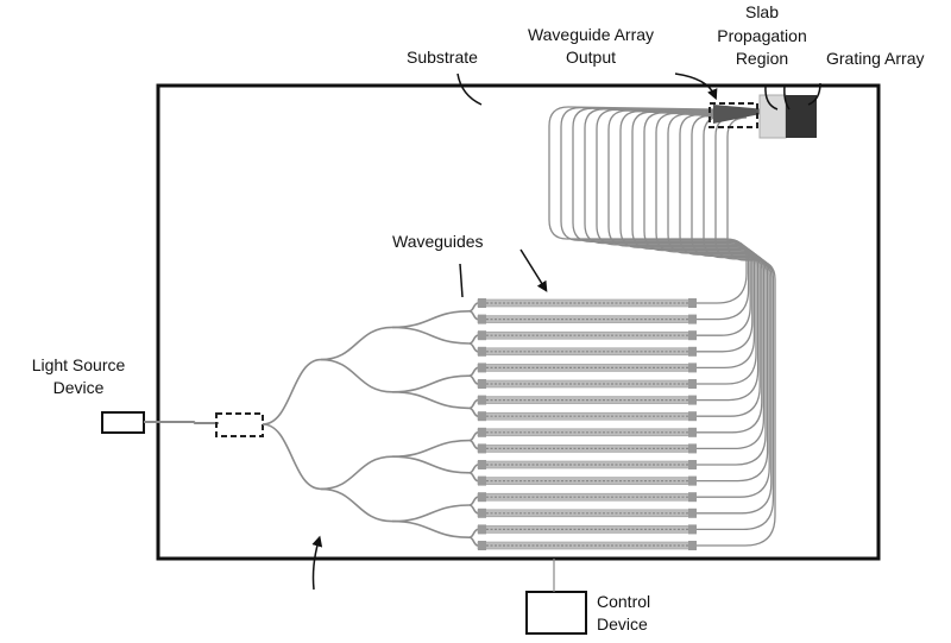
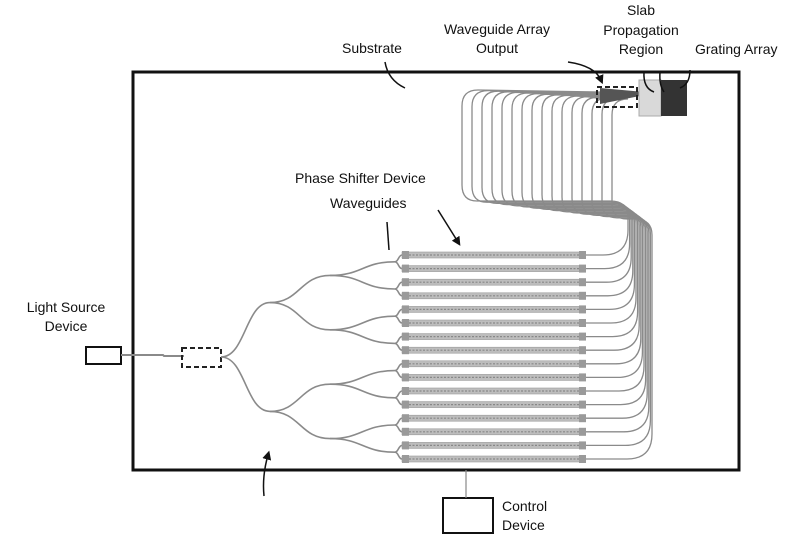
  Substrate
  Waveguide Array
  Output
  Slab
  Propagation
  Region
  Grating Array
+ Phase Shifter Device
  Waveguides
  Light Source
  Device
  Control
  Device
